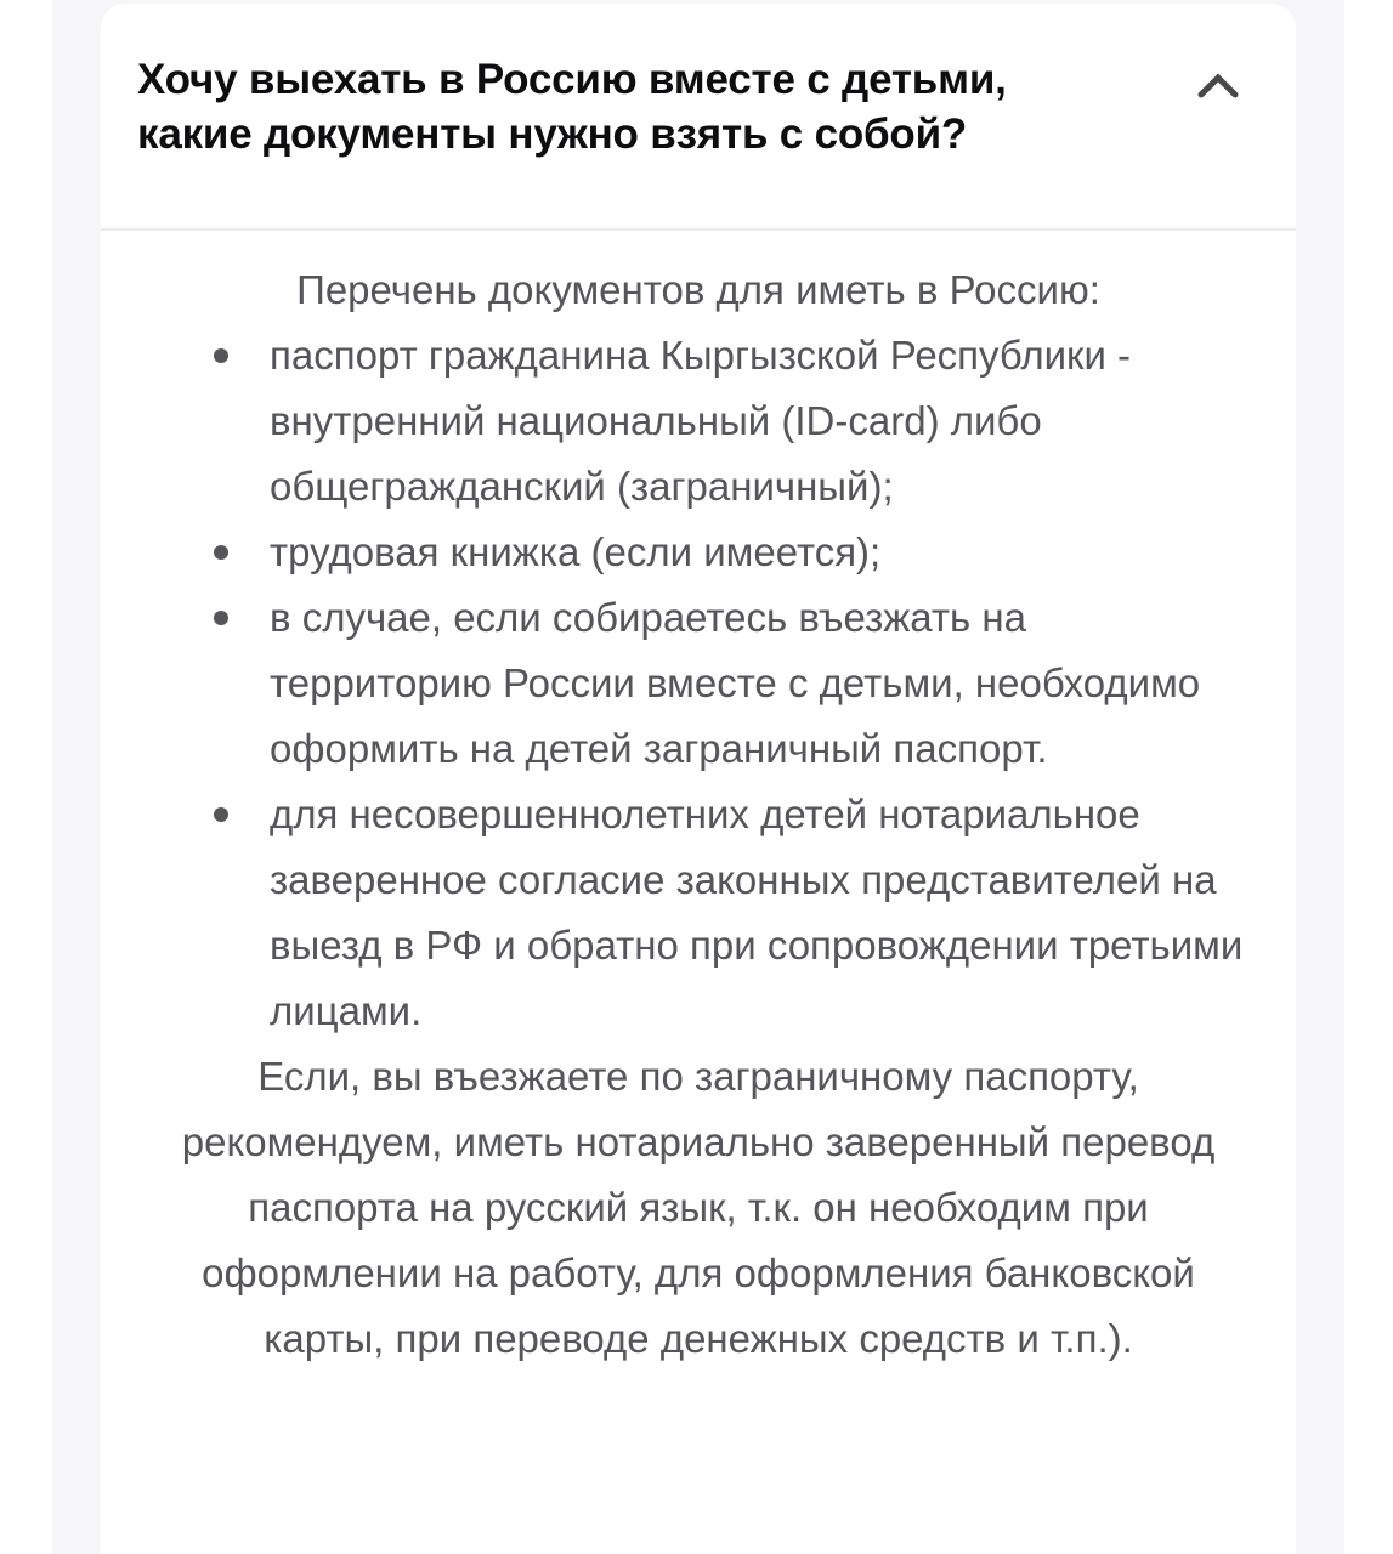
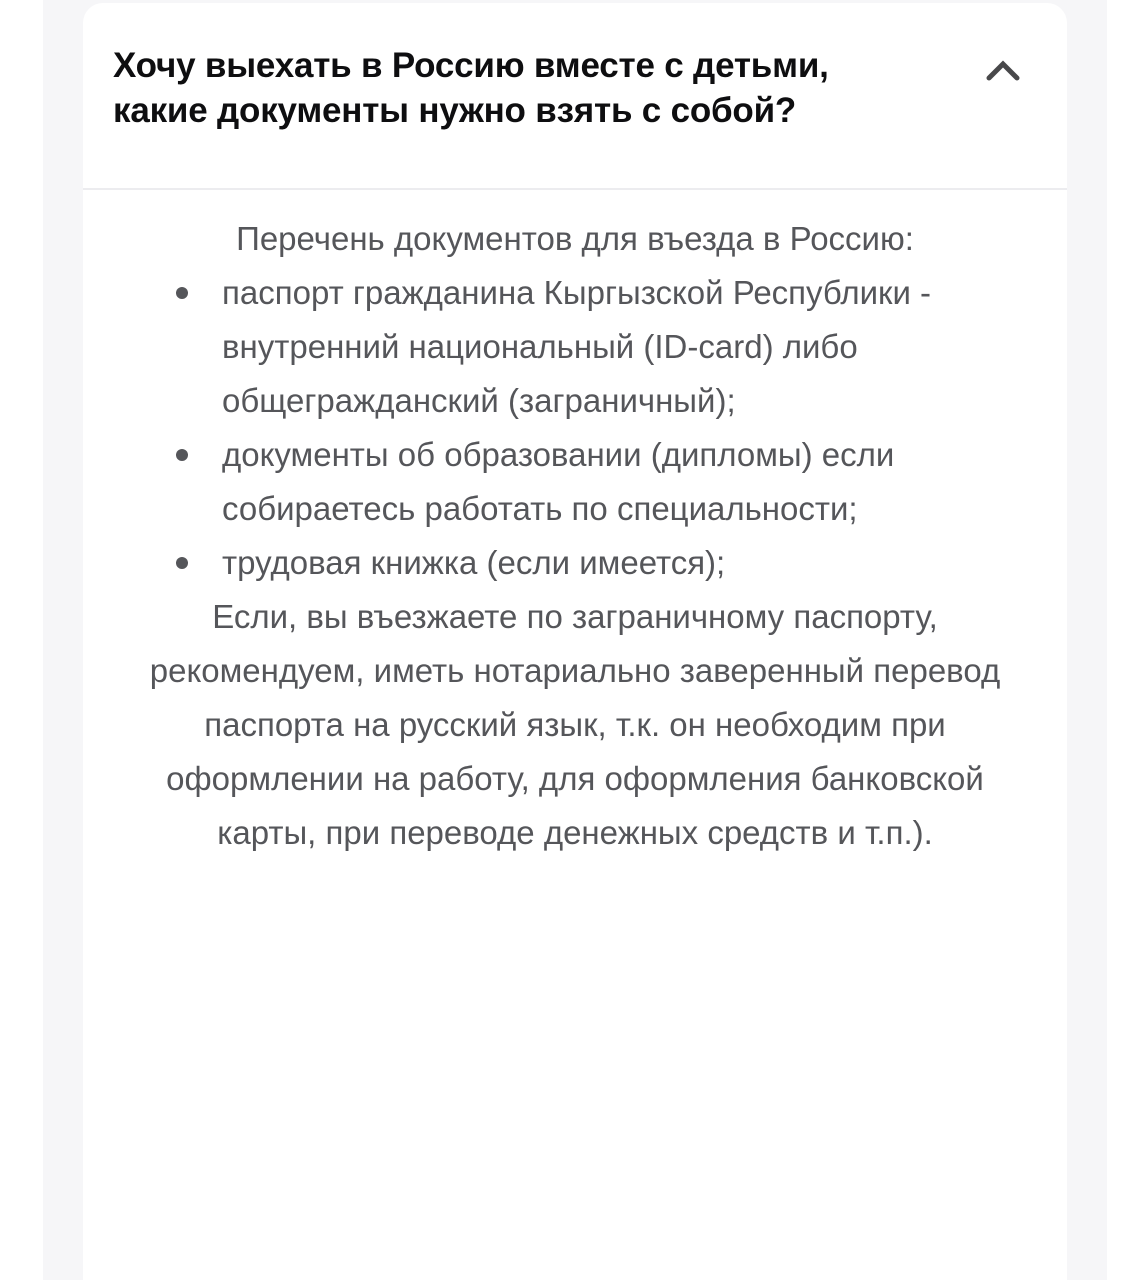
  Хочу выехать в Россию вместе с детьми, какие документы нужно взять с собой?
- Перечень документов для иметь в Россию:
+ Перечень документов для въезда в Россию:
  паспорт гражданина Кыргызской Республики - внутренний национальный (ID-card) либо общегражданский (заграничный);
+ документы об образовании (дипломы) если собираетесь работать по специальности;
  трудовая книжка (если имеется);
- в случае, если собираетесь въезжать на территорию России вместе с детьми, необходимо оформить на детей заграничный паспорт.
- для несовершеннолетних детей нотариальное заверенное согласие законных представителей на выезд в РФ и обратно при сопровождении третьими лицами.
  Если, вы въезжаете по заграничному паспорту, рекомендуем, иметь нотариально заверенный перевод паспорта на русский язык, т.к. он необходим при оформлении на работу, для оформления банковской карты, при переводе денежных средств и т.п.).
